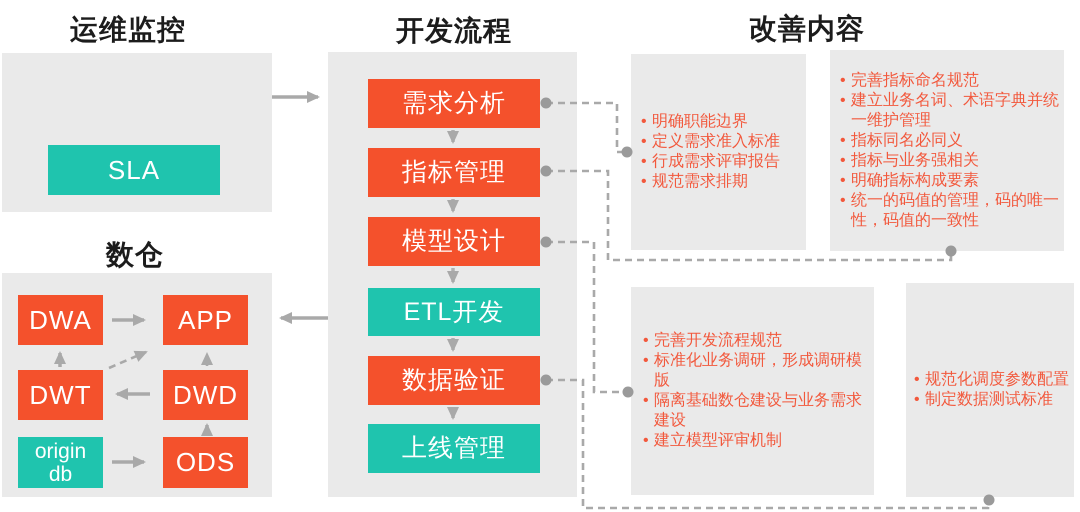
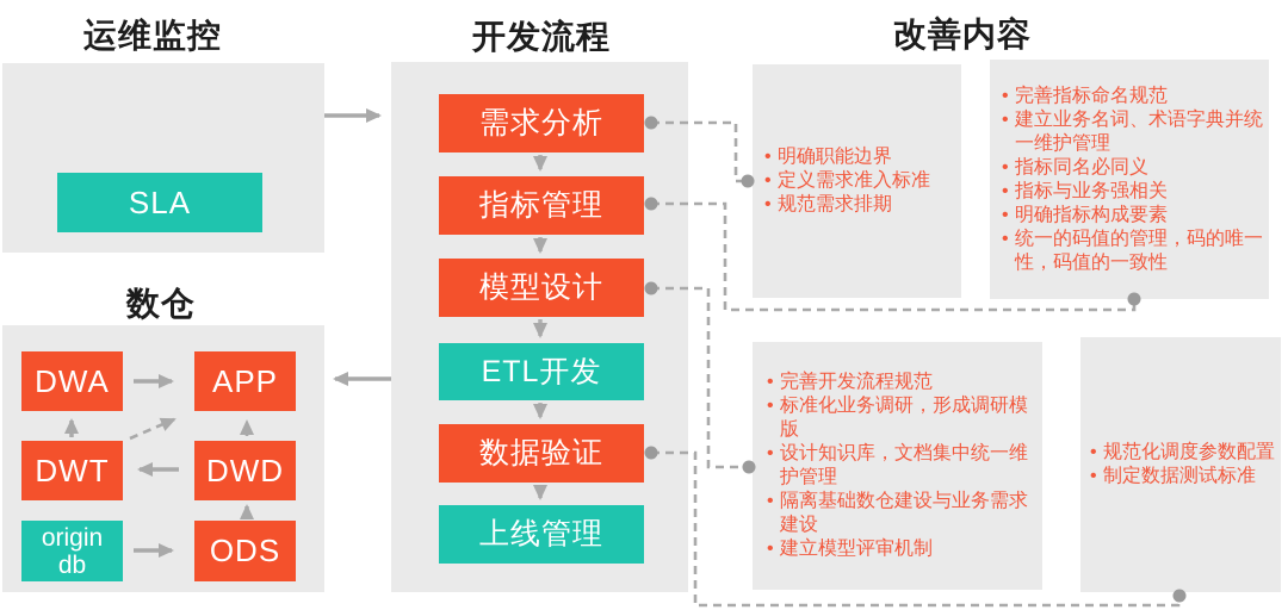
  运维监控
  数仓
  开发流程
  改善内容
  SLA
  DWA
  APP
  DWT
  DWD
  origin db
  ODS
  需求分析
  指标管理
  模型设计
  ETL开发
  数据验证
  上线管理
  明确职能边界
  定义需求准入标准
- 行成需求评审报告
  规范需求排期
  完善指标命名规范
  建立业务名词、术语字典并统一维护管理
  指标同名必同义
  指标与业务强相关
  明确指标构成要素
  统一的码值的管理，码的唯一性，码值的一致性
  完善开发流程规范
  标准化业务调研，形成调研模版
+ 设计知识库，文档集中统一维护管理
  隔离基础数仓建设与业务需求建设
  建立模型评审机制
  规范化调度参数配置
  制定数据测试标准
